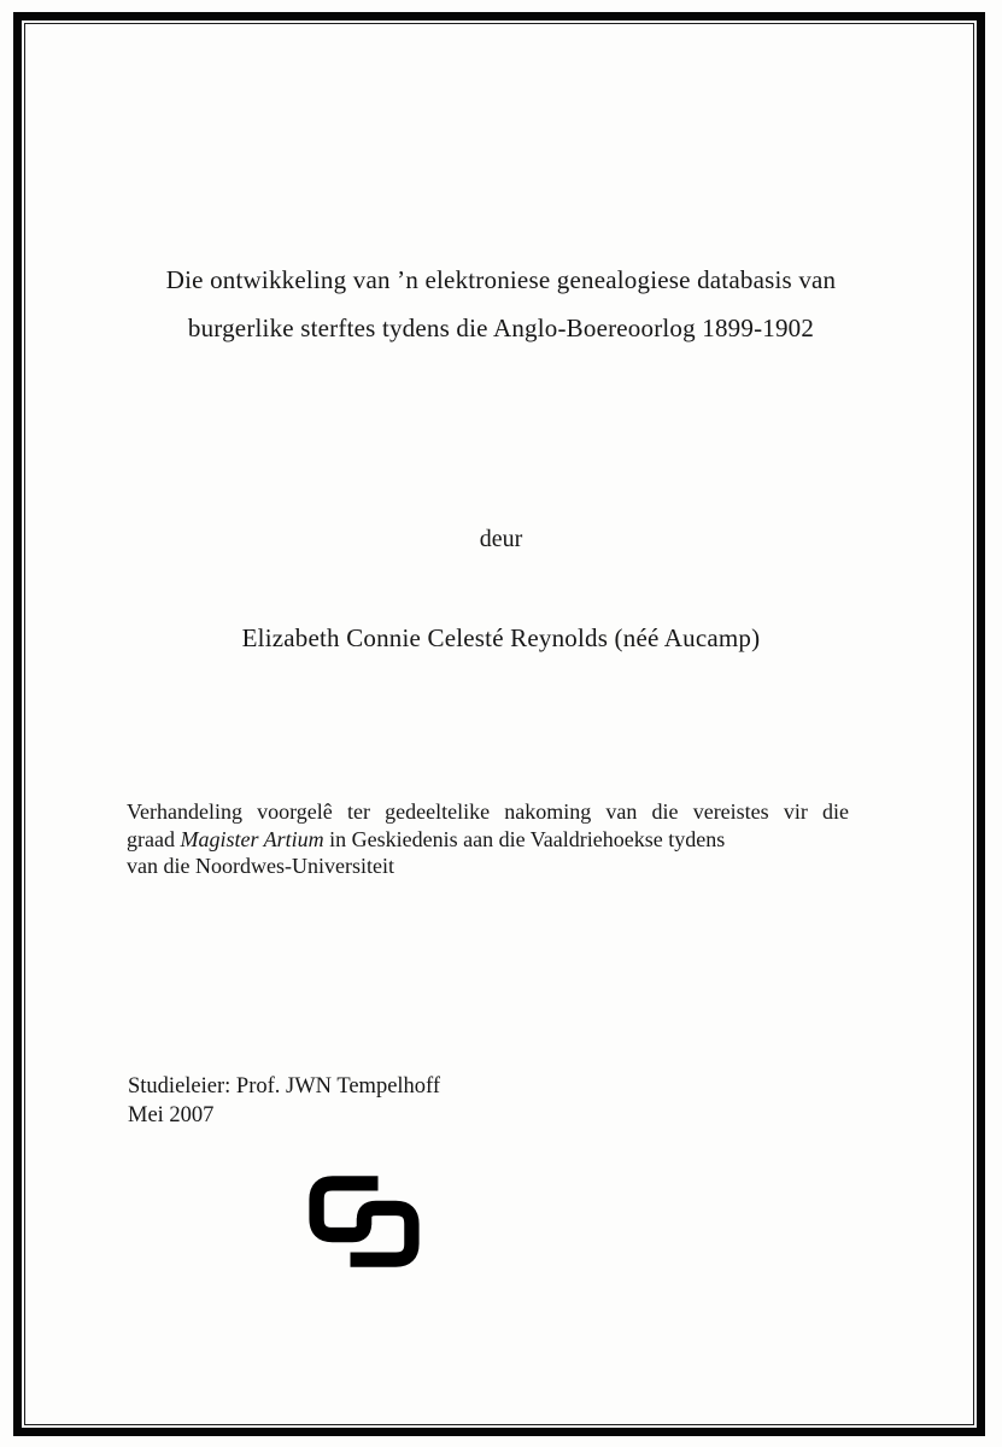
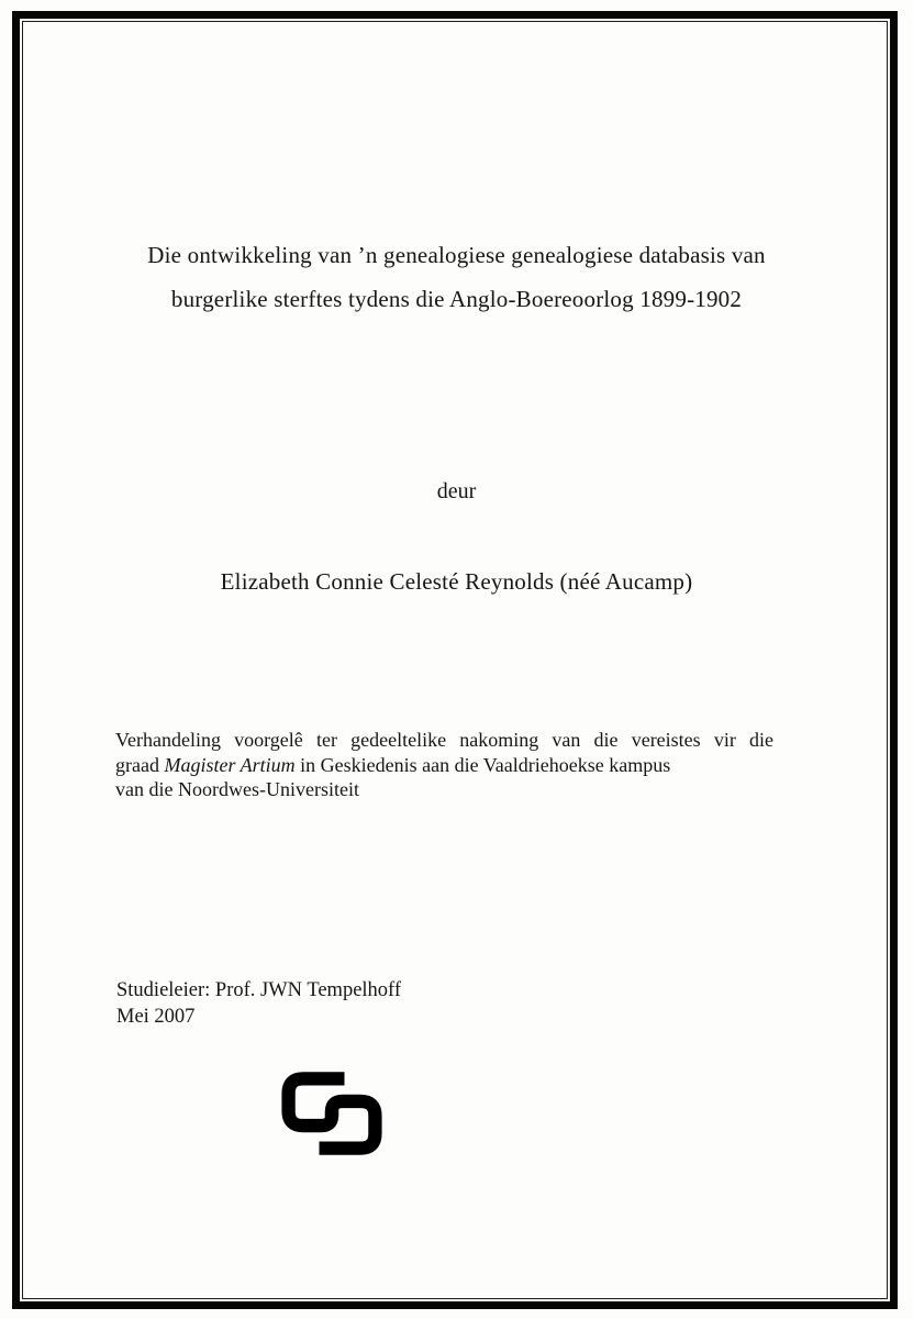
- Die ontwikkeling van ’n elektroniese genealogiese databasis van
+ Die ontwikkeling van ’n genealogiese genealogiese databasis van
  burgerlike sterftes tydens die Anglo-Boereoorlog 1899-1902
  deur
  Elizabeth Connie Celesté Reynolds (néé Aucamp)
  Verhandeling voorgelê ter gedeeltelike nakoming van die vereistes vir die
- graad Magister Artium in Geskiedenis aan die Vaaldriehoekse tydens
+ graad Magister Artium in Geskiedenis aan die Vaaldriehoekse kampus
  van die Noordwes-Universiteit
  Studieleier: Prof. JWN Tempelhoff
  Mei 2007
